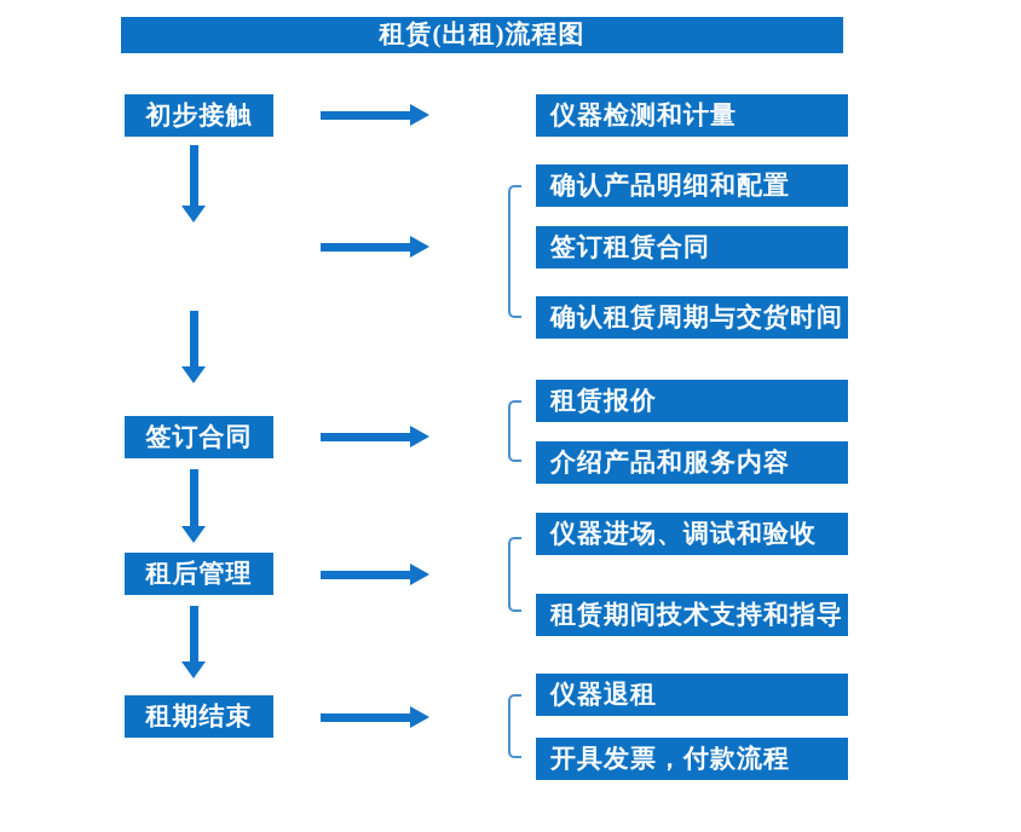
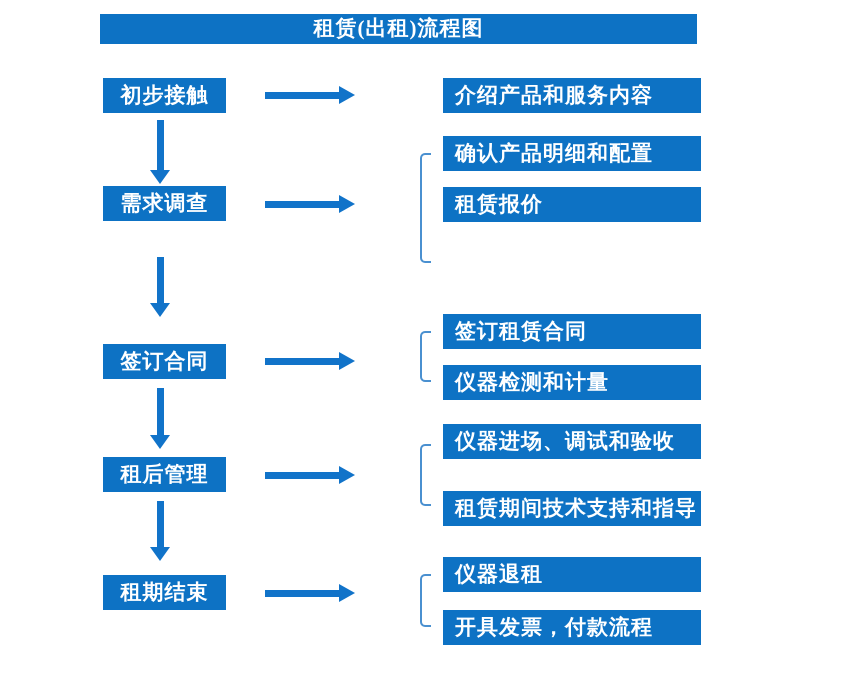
  租赁(出租)流程图
  初步接触
+ 需求调查
  签订合同
  租后管理
  租期结束
- 仪器检测和计量
+ 介绍产品和服务内容
  确认产品明细和配置
- 签订租赁合同
+ 租赁报价
- 确认租赁周期与交货时间
- 租赁报价
+ 签订租赁合同
- 介绍产品和服务内容
+ 仪器检测和计量
  仪器进场、调试和验收
  租赁期间技术支持和指导
  仪器退租
  开具发票，付款流程
